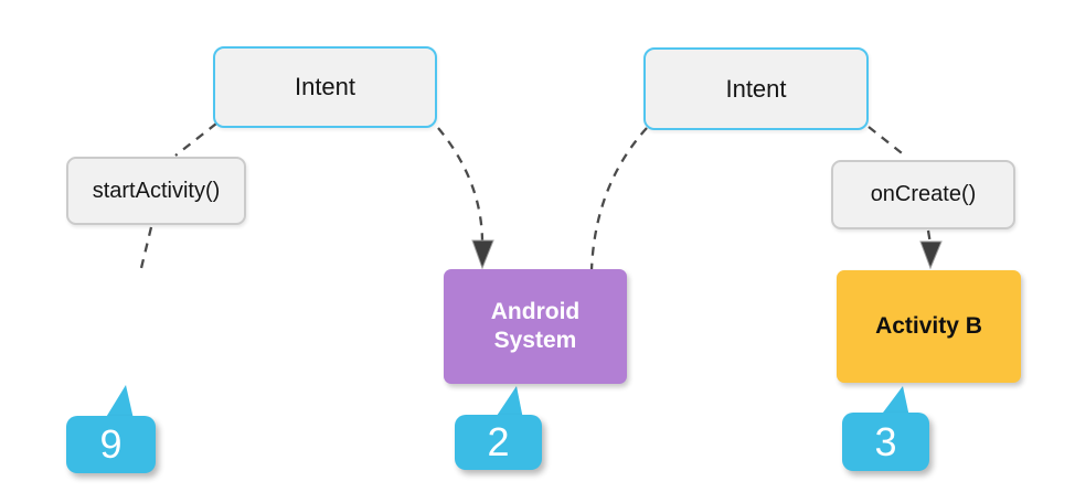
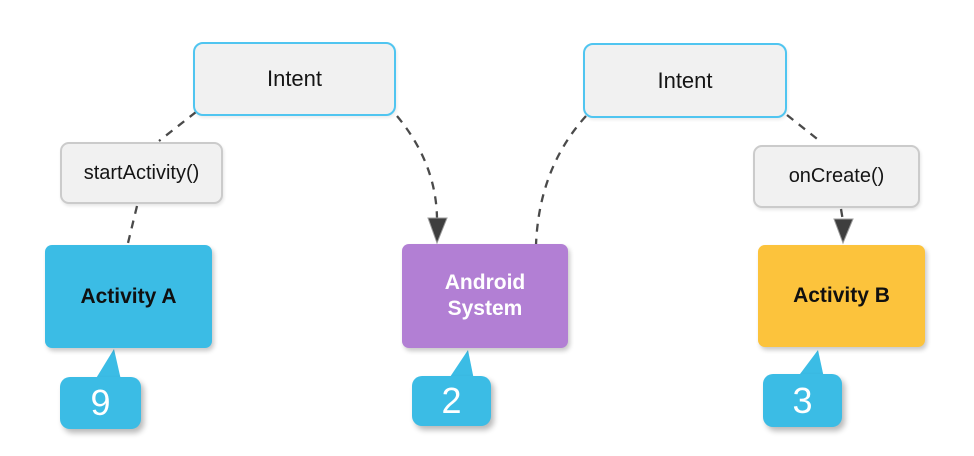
  Intent
  Intent
  startActivity()
  onCreate()
+ Activity A
  Android
  System
  Activity B
  9
  2
  3
